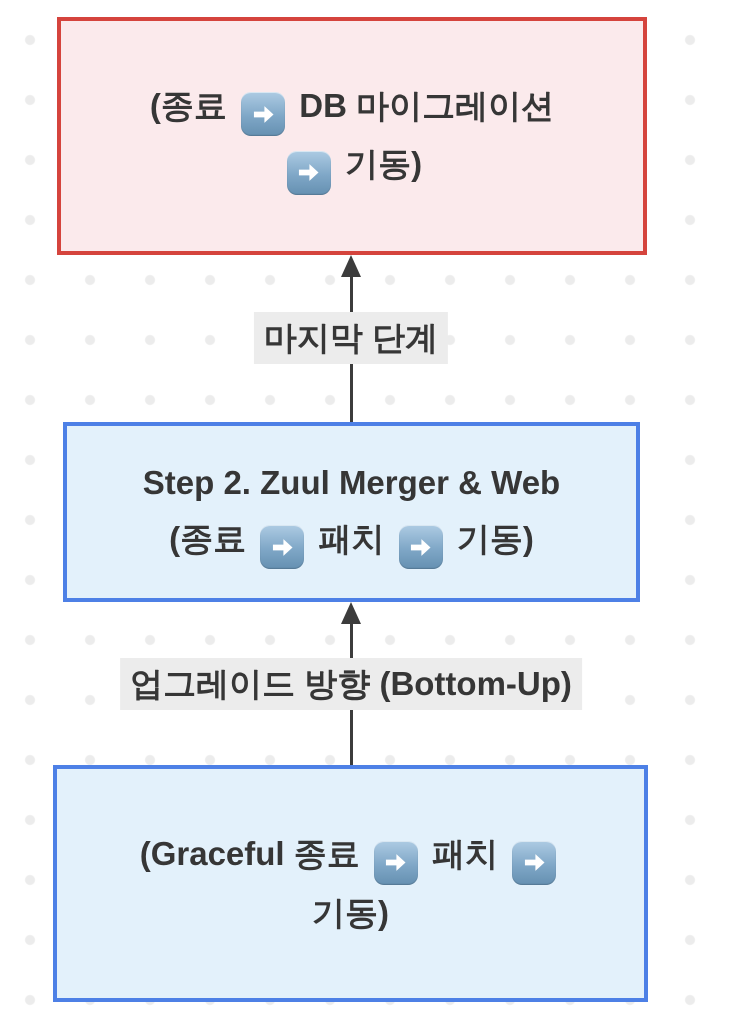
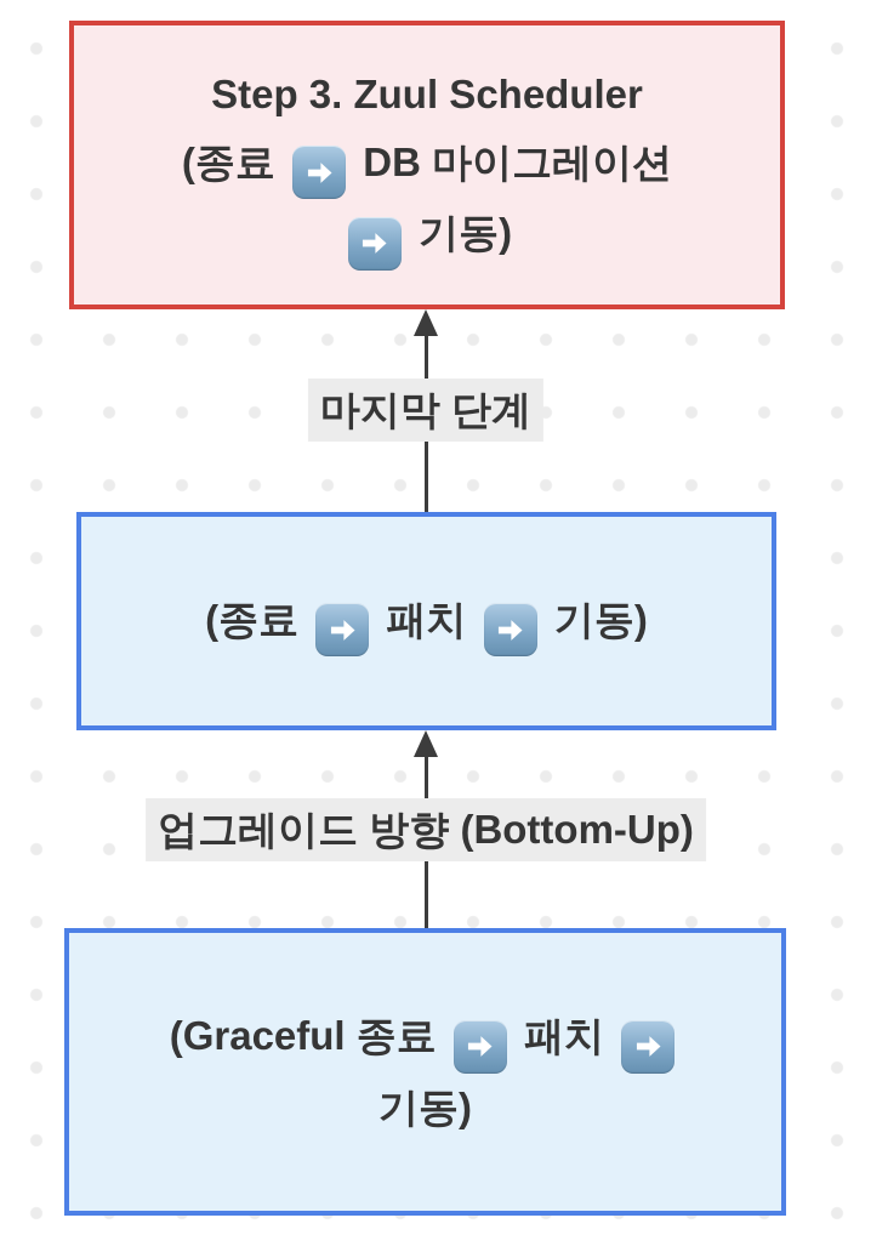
+ Step 3. Zuul Scheduler
  (종료 DB 마이그레이션
  기동)
- Step 2. Zuul Merger & Web
  (종료 패치 기동)
  (Graceful 종료 패치
  기동)
  마지막 단계
  업그레이드 방향 (Bottom-Up)
